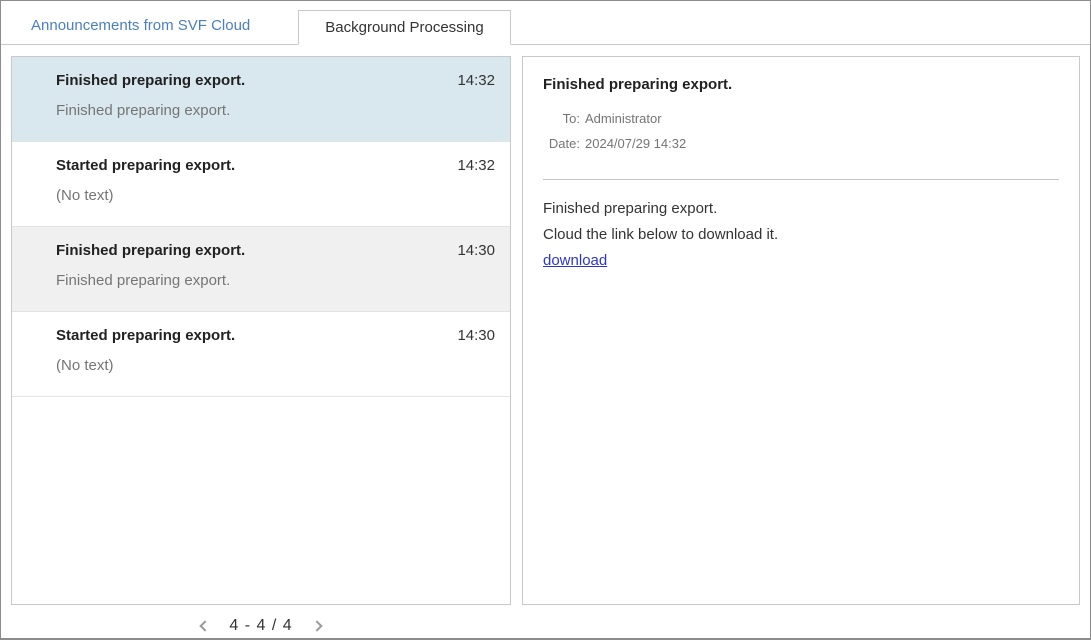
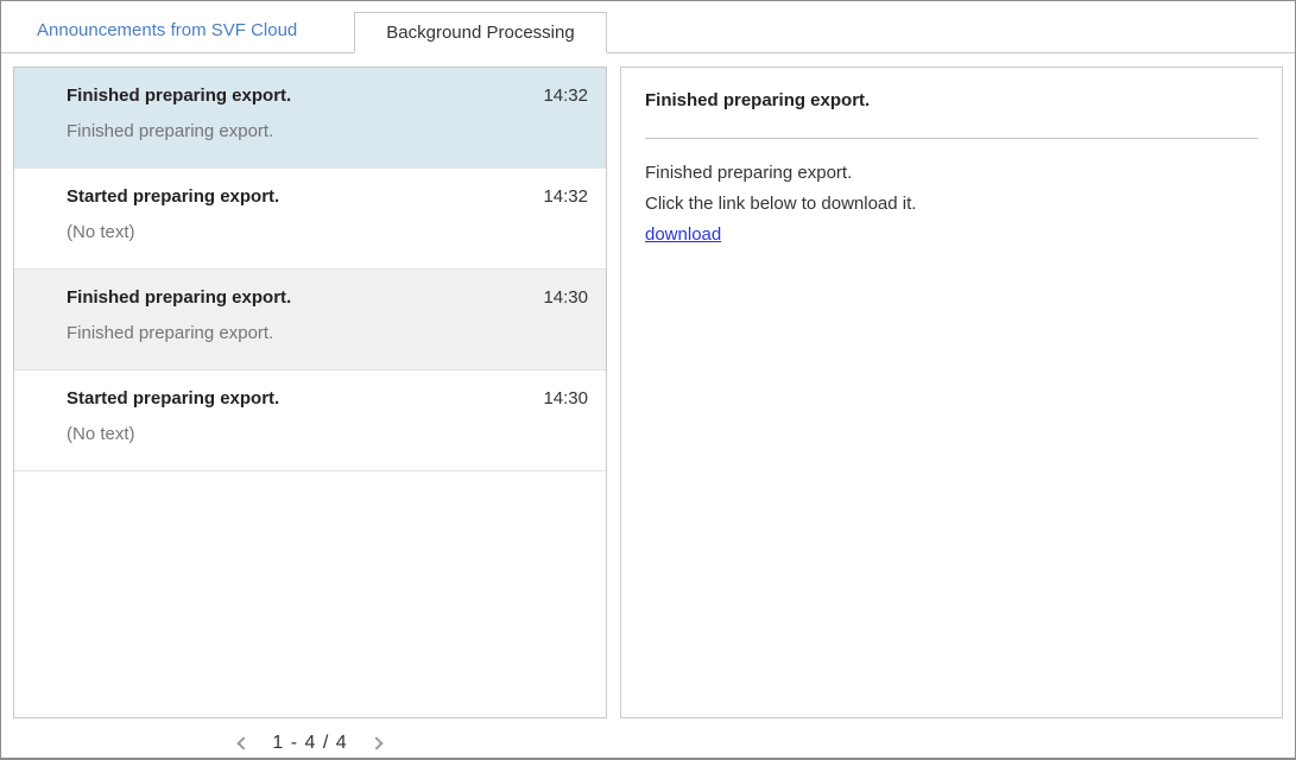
  Announcements from SVF Cloud
  Background Processing
  Finished preparing export.
  14:32
  Finished preparing export.
  Started preparing export.
  14:32
  (No text)
  Finished preparing export.
  14:30
  Finished preparing export.
  Started preparing export.
  14:30
  (No text)
  Finished preparing export.
- To:
- Administrator
- Date:
- 2024/07/29 14:32
  Finished preparing export.
- Cloud the link below to download it.
+ Click the link below to download it.
  download
- 4 - 4 / 4
+ 1 - 4 / 4
